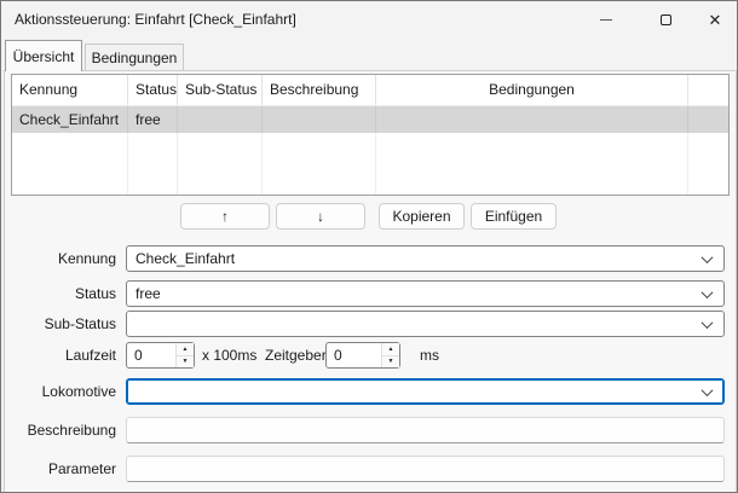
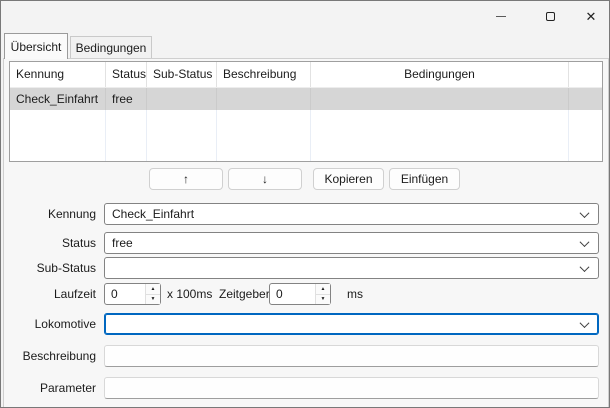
- Aktionssteuerung: Einfahrt [Check_Einfahrt]
  ✕
  Übersicht
  Bedingungen
  Kennung
  Status
  Sub-Status
  Beschreibung
  Bedingungen
  Check_Einfahrt
  free
  ↑
  ↓
  Kopieren
  Einfügen
  Kennung
  Check_Einfahrt
  Status
  free
  Sub-Status
  Laufzeit
  0
  x 100ms
  Zeitgeber
  0
  ms
  Lokomotive
  Beschreibung
  Parameter
